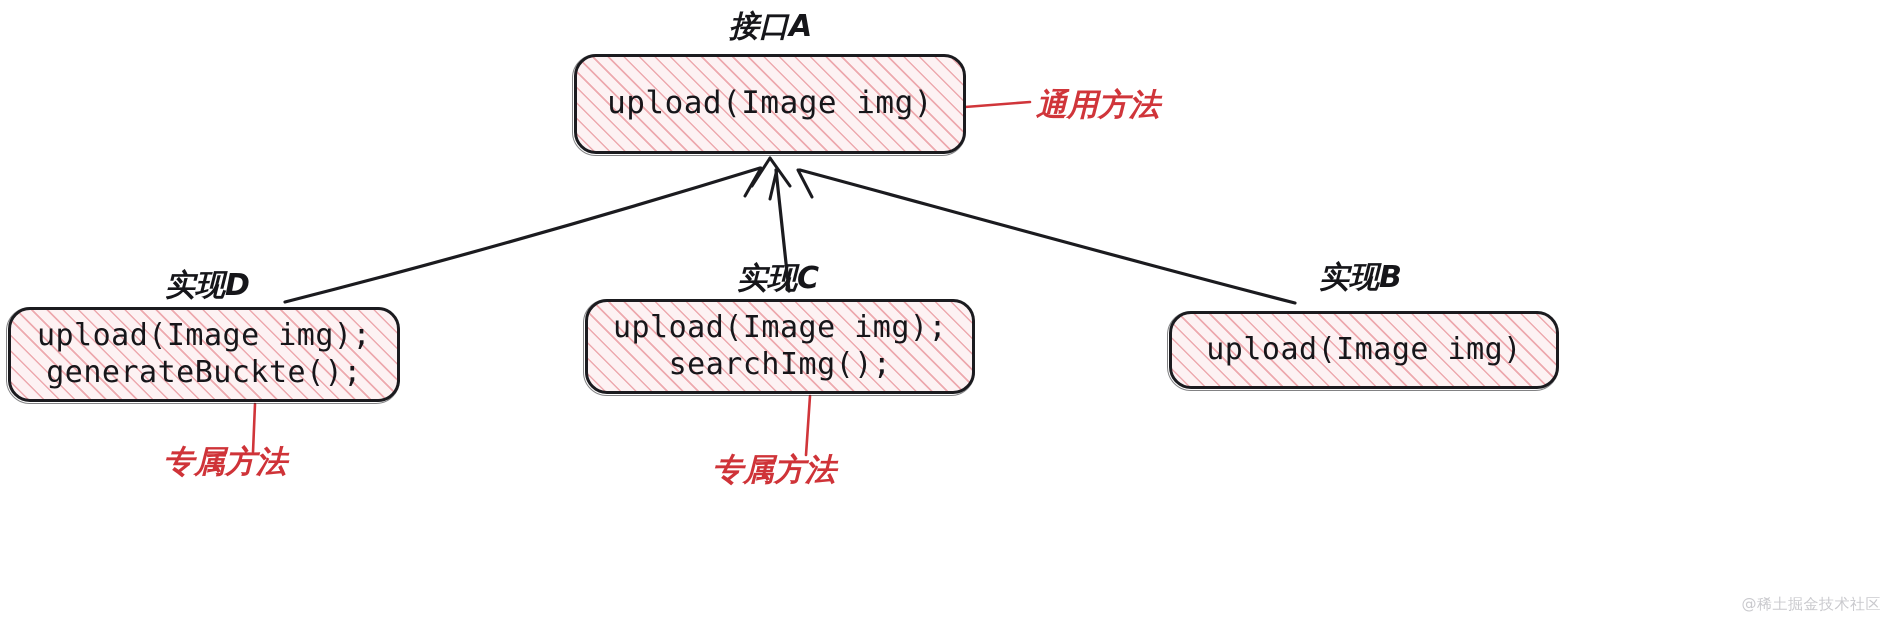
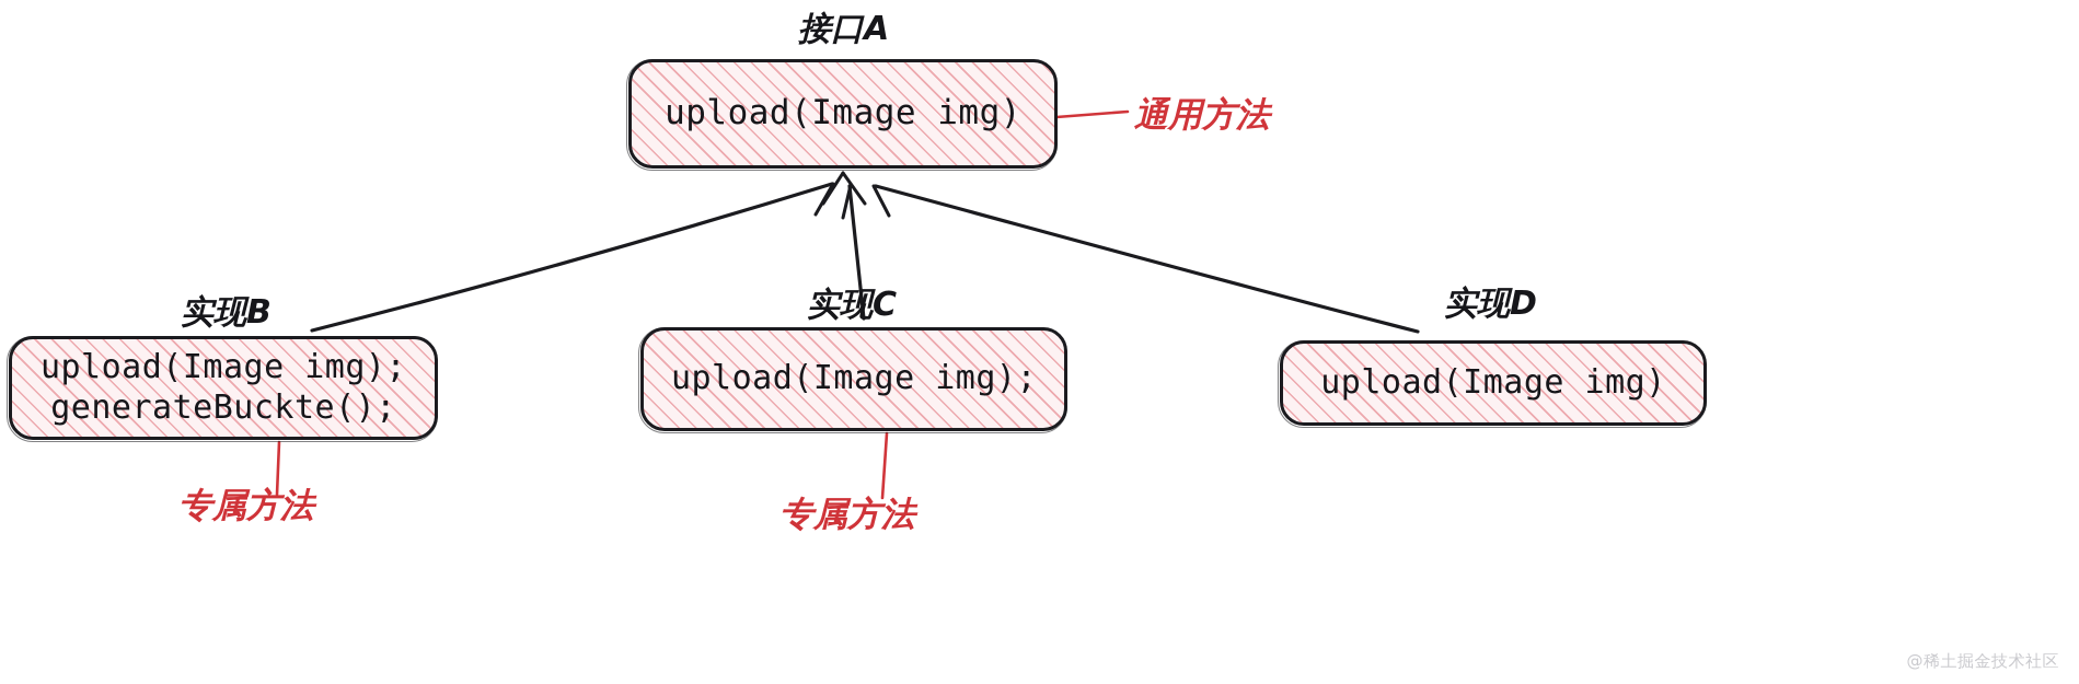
  upload(Image img)
  接口A
  upload(Image img);
  generateBuckte();
- 实现D
+ 实现B
  upload(Image img);
- searchImg();
  实现C
  upload(Image img)
- 实现B
+ 实现D
  通用方法
  专属方法
  专属方法
  @稀土掘金技术社区
